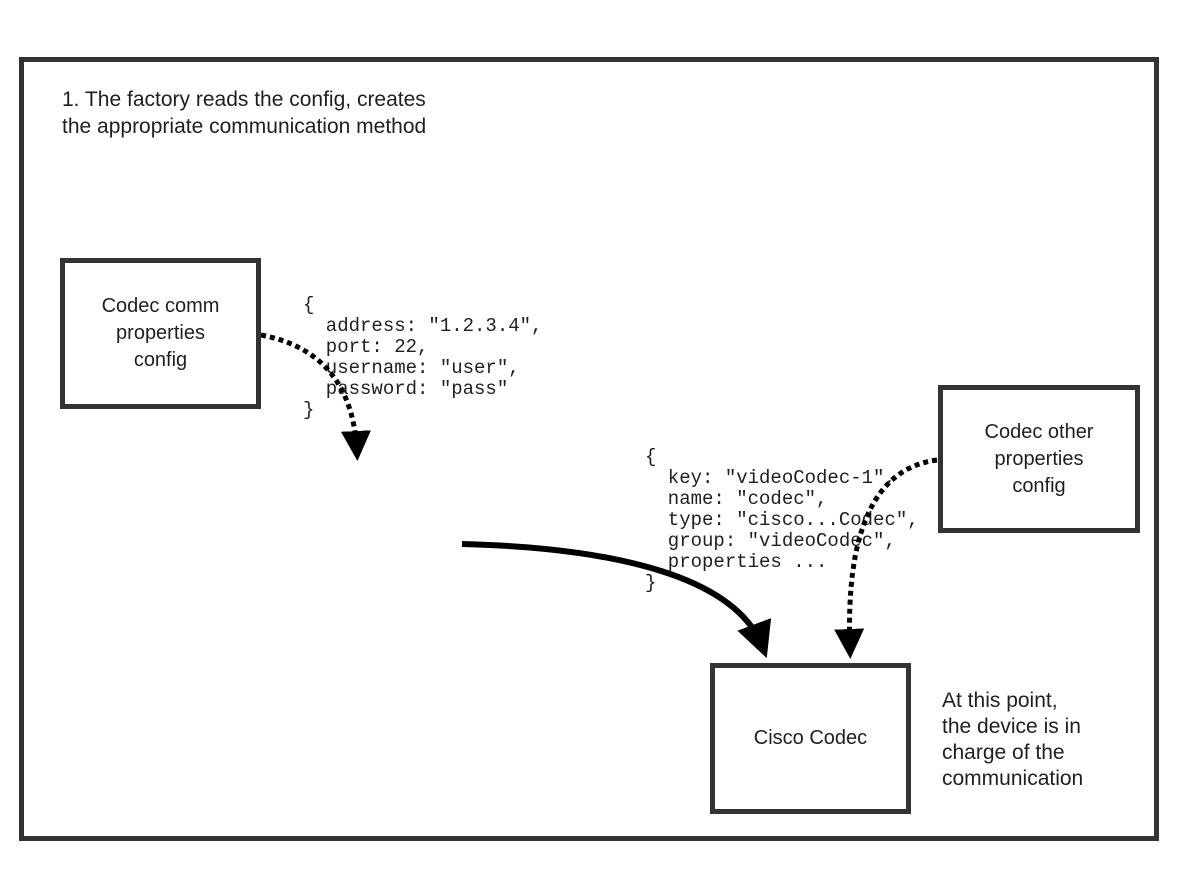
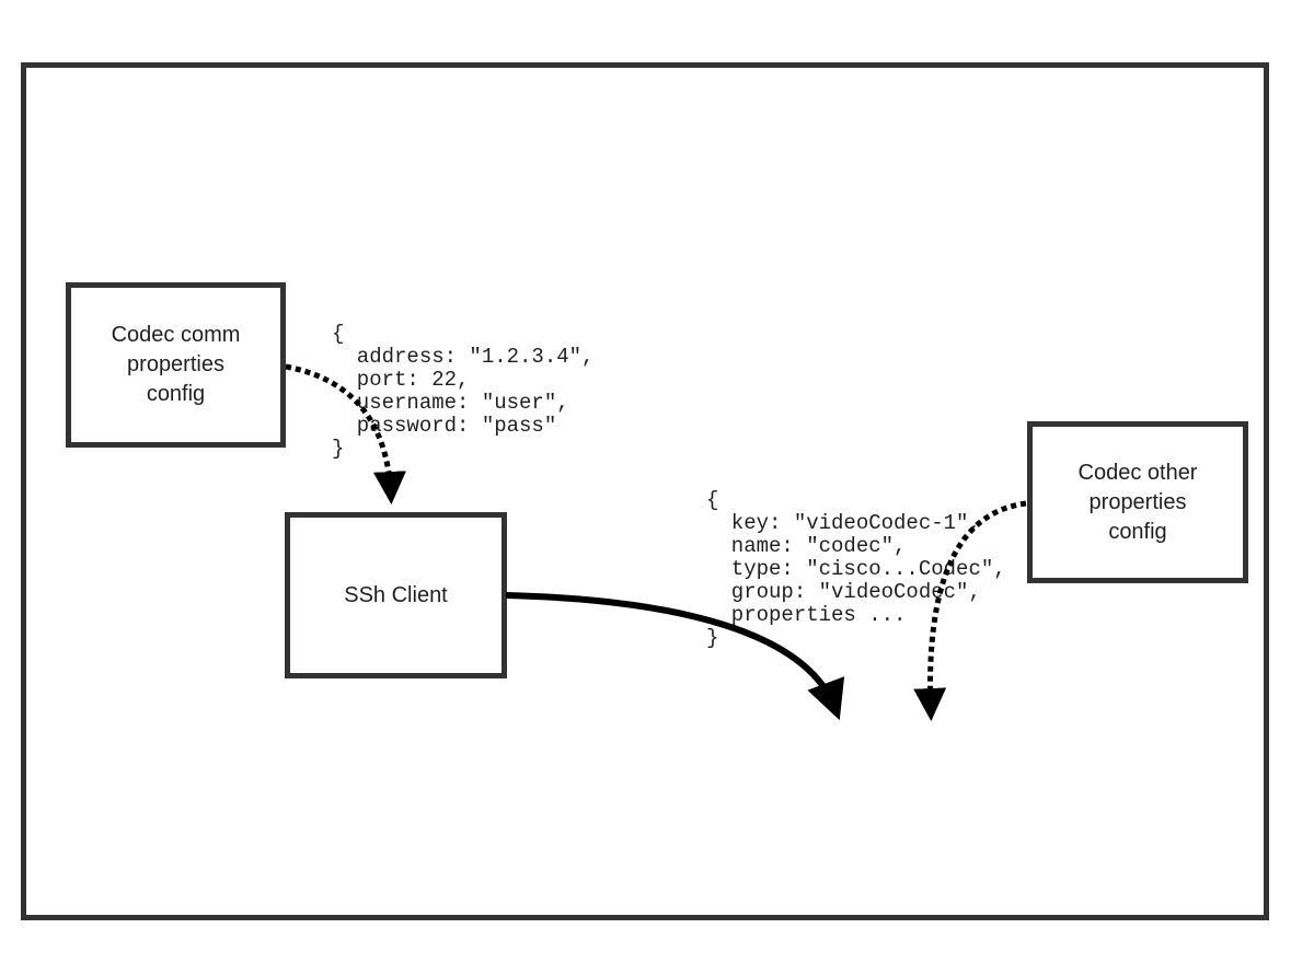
- 1. The factory reads the config, creates
- the appropriate communication method
- At this point,
- the device is in
- charge of the
- communication
  Codec comm
  properties
  config
+ SSh Client
  Codec other
  properties
  config
- Cisco Codec
  {
  address: "1.2.3.4",
  port: 22,
  username: "user",
  pssword: "pass"
  }
  {
  key: "videoCodec-1",
  name: "codec",
  type: "cisco...Codec",
  group: "videoCodec",
  properties ...
  }
